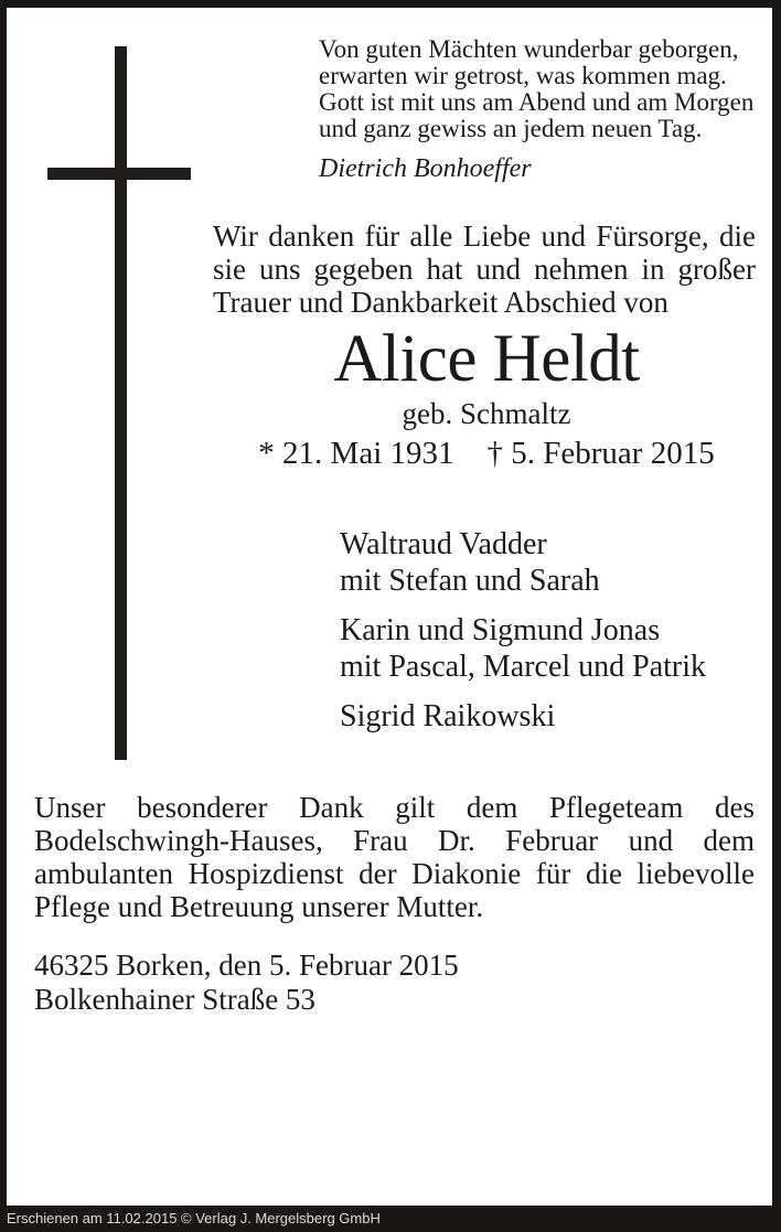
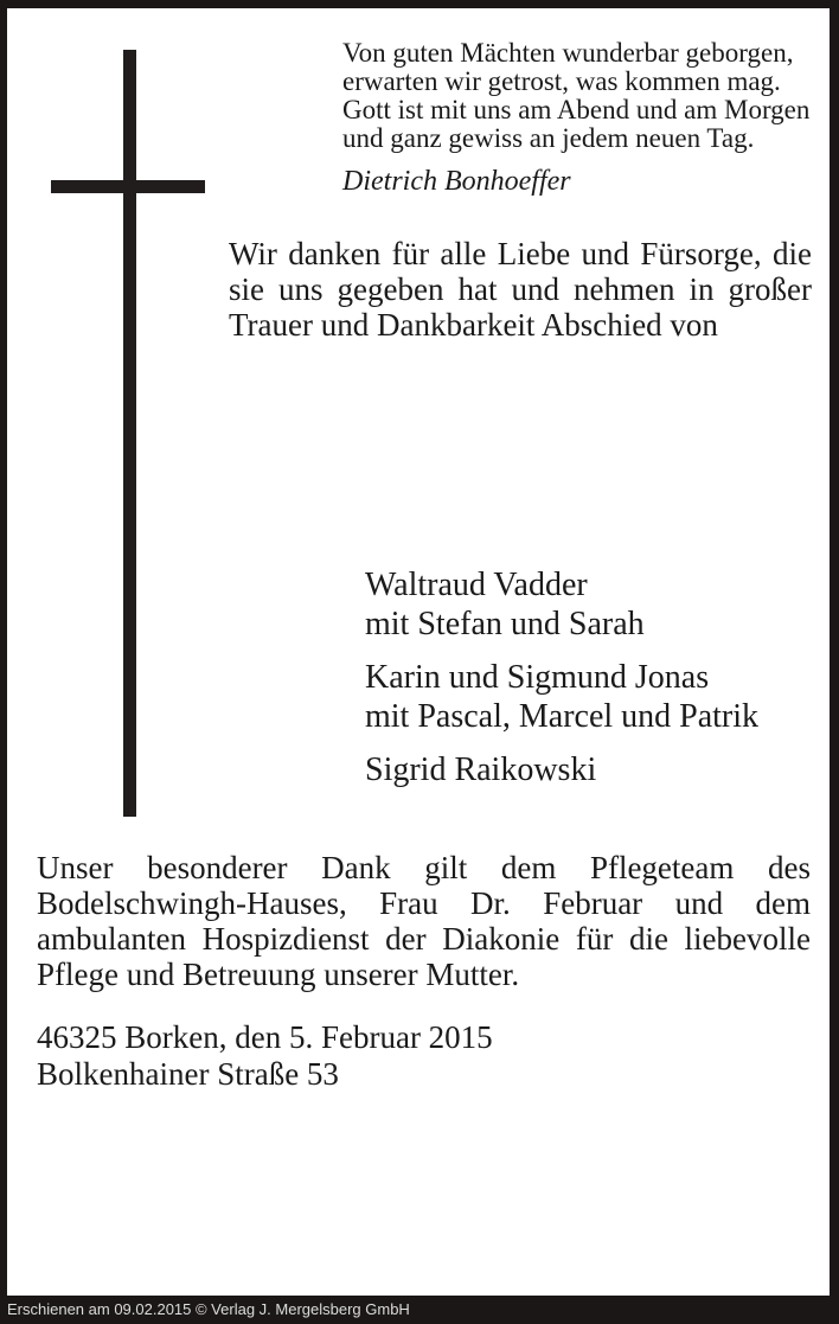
  Von guten Mächten wunderbar geborgen,
  erwarten wir getrost, was kommen mag.
  Gott ist mit uns am Abend und am Morgen
  und ganz gewiss an jedem neuen Tag.
  Dietrich Bonhoeffer
  Wir danken für alle Liebe und Fürsorge, die sie uns gegeben hat und nehmen in großer Trauer und Dankbarkeit Abschied von
- Alice Heldt
- geb. Schmaltz
- * 21. Mai 1931 † 5. Februar 2015
  Waltraud Vadder
  mit Stefan und Sarah
  Karin und Sigmund Jonas
  mit Pascal, Marcel und Patrik
  Sigrid Raikowski
  Unser besonderer Dank gilt dem Pflegeteam des Bodelschwingh-Hauses, Frau Dr. Februar und dem ambulanten Hospizdienst der Diakonie für die liebevolle Pflege und Betreuung unserer Mutter.
  46325 Borken, den 5. Februar 2015
  Bolkenhainer Straße 53
- Erschienen am 11.02.2015 © Verlag J. Mergelsberg GmbH
+ Erschienen am 09.02.2015 © Verlag J. Mergelsberg GmbH
